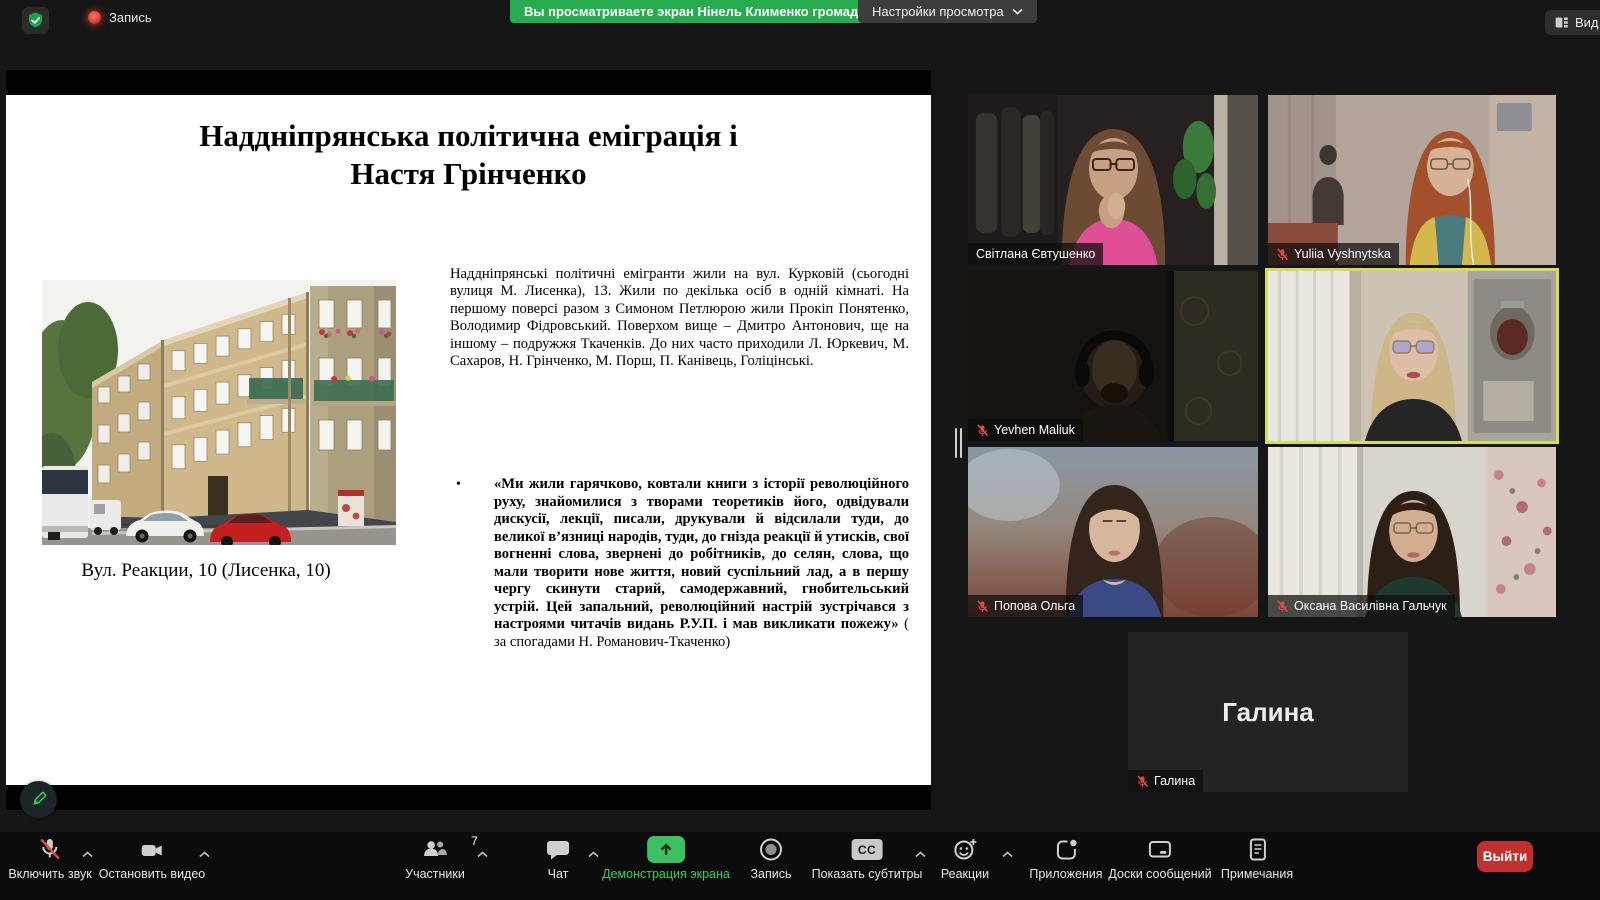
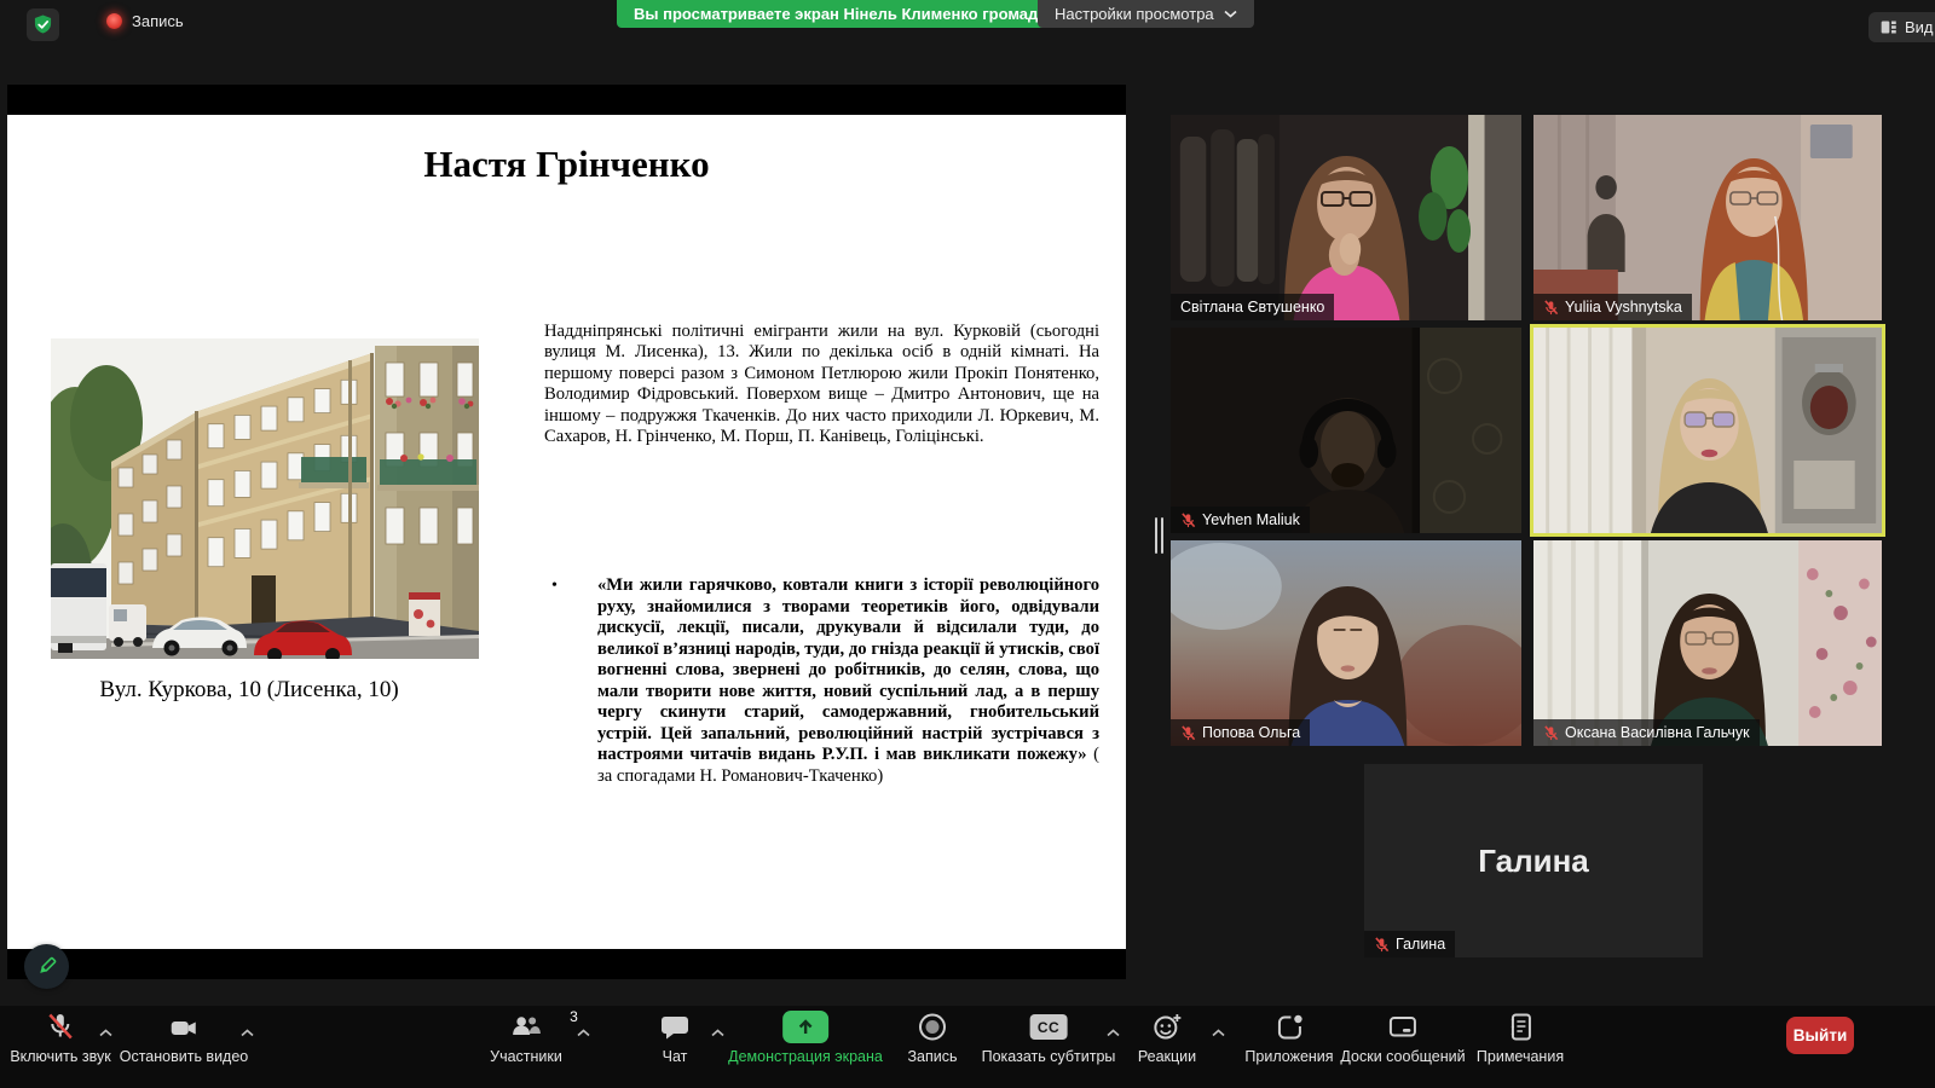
  Запись
  Вы просматриваете экран Нінель Клименко громад
  Настройки просмотра
  Вид
- Наддніпрянська політична еміграція і
  Настя Грінченко
- Вул. Реакции, 10 (Лисенка, 10)
+ Вул. Куркова, 10 (Лисенка, 10)
  Наддніпрянські політичні емігранти жили на вул. Курковій (сьогодні вулиця М. Лисенка), 13. Жили по декілька осіб в одній кімнаті. На першому поверсі разом з Симоном Петлюрою жили Прокіп Понятенко, Володимир Фідровський. Поверхом вище – Дмитро Антонович, ще на іншому – подружжя Ткаченків. До них часто приходили Л. Юркевич, М. Сахаров, Н. Грінченко, М. Порш, П. Канівець, Голіцінські.
  •
  «Ми жили гарячково, ковтали книги з історії революційного руху, знайомилися з творами теоретиків його, одвідували дискусії, лекції, писали, друкували й відсилали туди, до великої в’язниці народів, туди, до гнізда реакції й утисків, свої вогненні слова, звернені до робітників, до селян, слова, що мали творити нове життя, новий суспільний лад, а в першу чергу скинути старий, самодержавний, гнобительський устрій. Цей запальний, революційний настрій зустрічався з настроями читачів видань Р.У.П. і мав викликати пожежу» ( за спогадами Н. Романович-Ткаченко)
  Світлана Євтушенко
  Yuliia Vyshnytska
  Yevhen Maliuk
  Попова Ольга
  Оксана Василівна Гальчук
  Галина
  Галина
  Включить звук
  Остановить видео
- 7
+ 3
  Участники
  Чат
  Демонстрация экрана
  Запись
  CC
  Показать субтитры
  Реакции
  Приложения
  Доски сообщений
  Примечания
  Выйти
